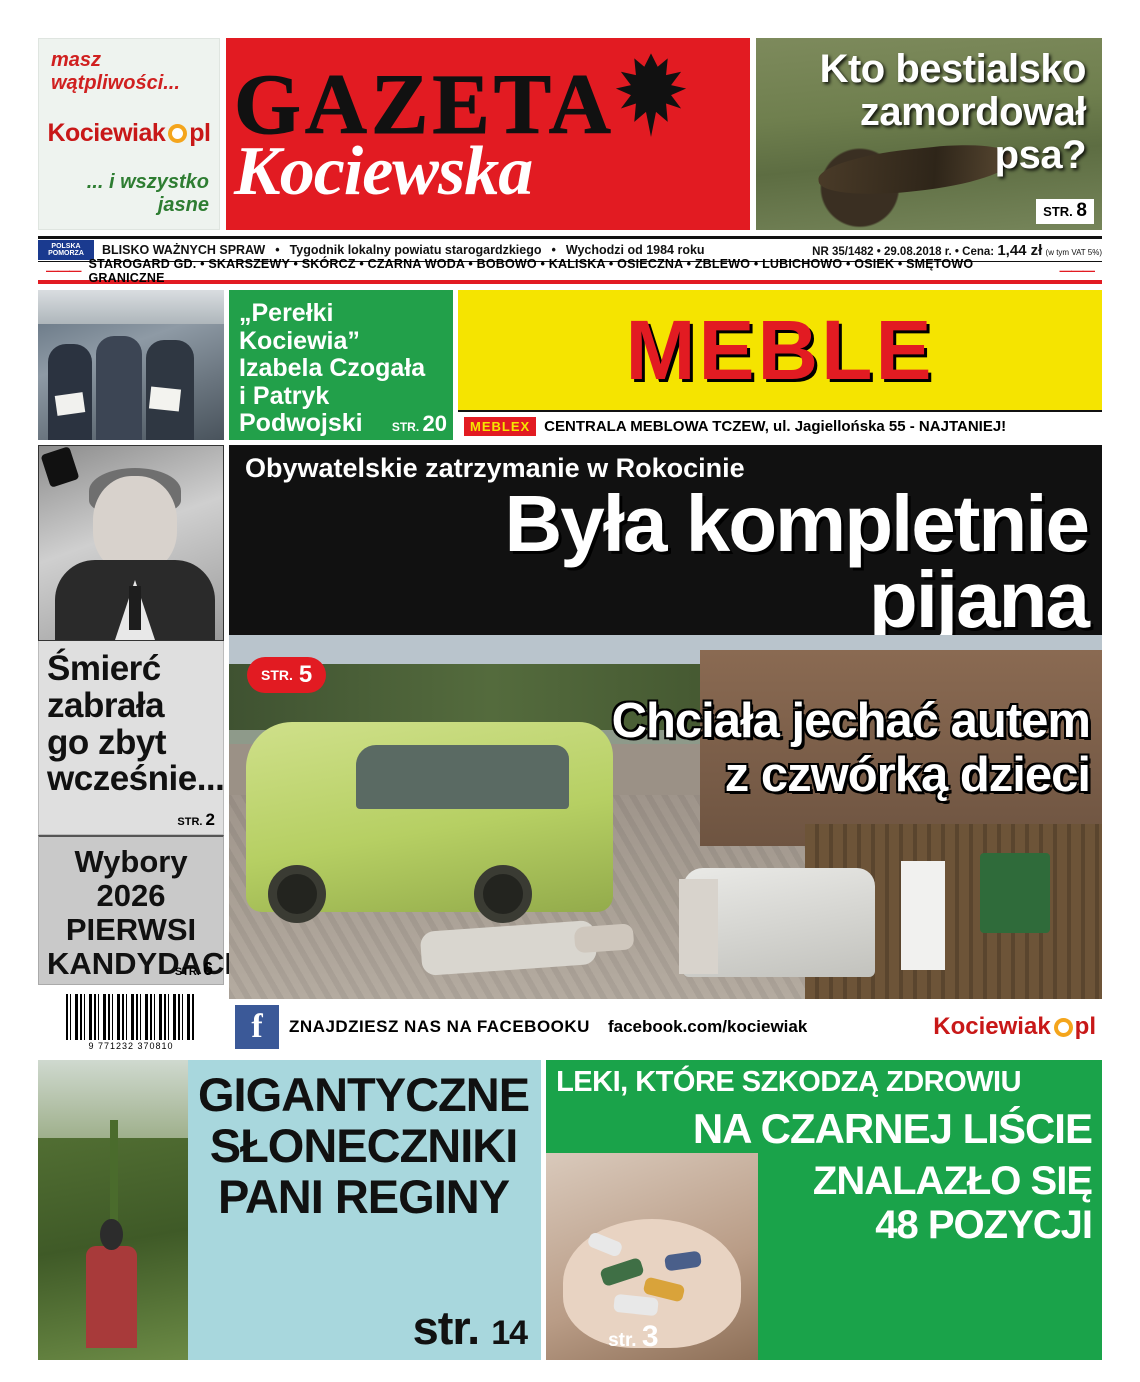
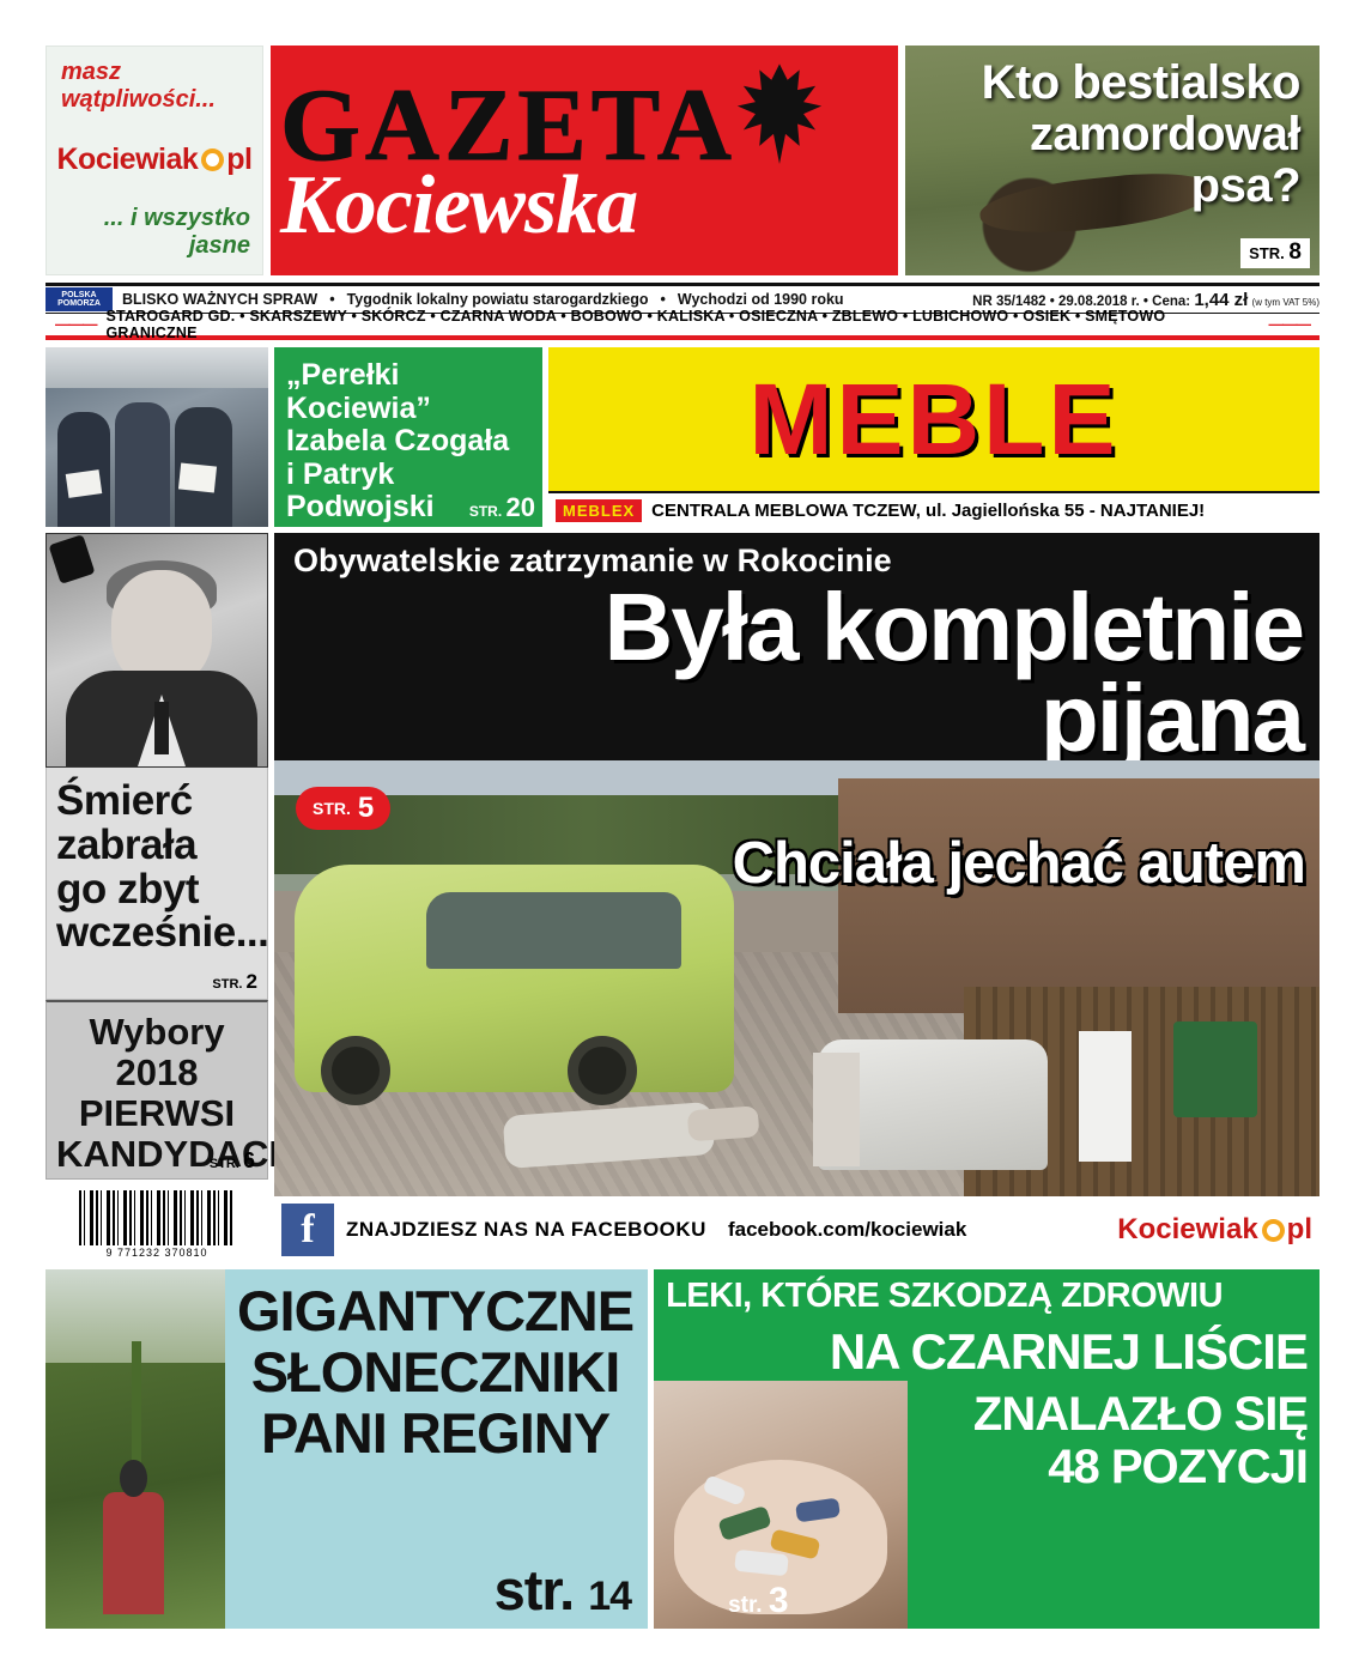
  masz
  wątpliwości...
  Kociewiak
  pl
  ... i wszystko
  jasne
  GAZETA
  Kociewska
  Kto bestialsko
  zamordował
  psa?
  STR. 8
  BLISKO WAŻNYCH SPRAW
  •
  Tygodnik lokalny powiatu starogardzkiego
  •
- Wychodzi od 1984 roku
+ Wychodzi od 1990 roku
  NR 35/1482 • 29.08.2018 r. • Cena: 1,44 zł (w tym VAT 5%)
  ———
  STAROGARD GD. • SKARSZEWY • SKÓRCZ • CZARNA WODA • BOBOWO • KALISKA • OSIECZNA • ZBLEWO • LUBICHOWO • OSIEK • SMĘTOWO GRANICZNE
  ———
  „Perełki Kociewia”
  Izabela Czogała
  i Patryk Podwojski
  STR. 20
  MEBLE
  MEBLEX
  CENTRALA MEBLOWA TCZEW, ul. Jagiellońska 55 - NAJTANIEJ!
  Śmierć
  zabrała
  go zbyt
  wcześnie...
  STR. 2
- Wybory 2026
+ Wybory 2018
  PIERWSI
  KANDYDAC
  STR. 6
  9 771232 370810
  Obywatelskie zatrzymanie w Rokocinie
  Była kompletnie
  pijana
  STR.
  5
  Chciała jechać autem
- z czwórką dzieci
  f
  ZNAJDZIESZ NAS NA FACEBOOKU
  facebook.com/kociewiak
  Kociewiak
  pl
  GIGANTYCZNE
  SŁONECZNIKI
  PANI REGINY
  str. 14
  LEKI, KTÓRE SZKODZĄ ZDROWIU
  NA CZARNEJ LIŚCIE
  ZNALAZŁO SIĘ
  48 POZYCJI
  str. 3
